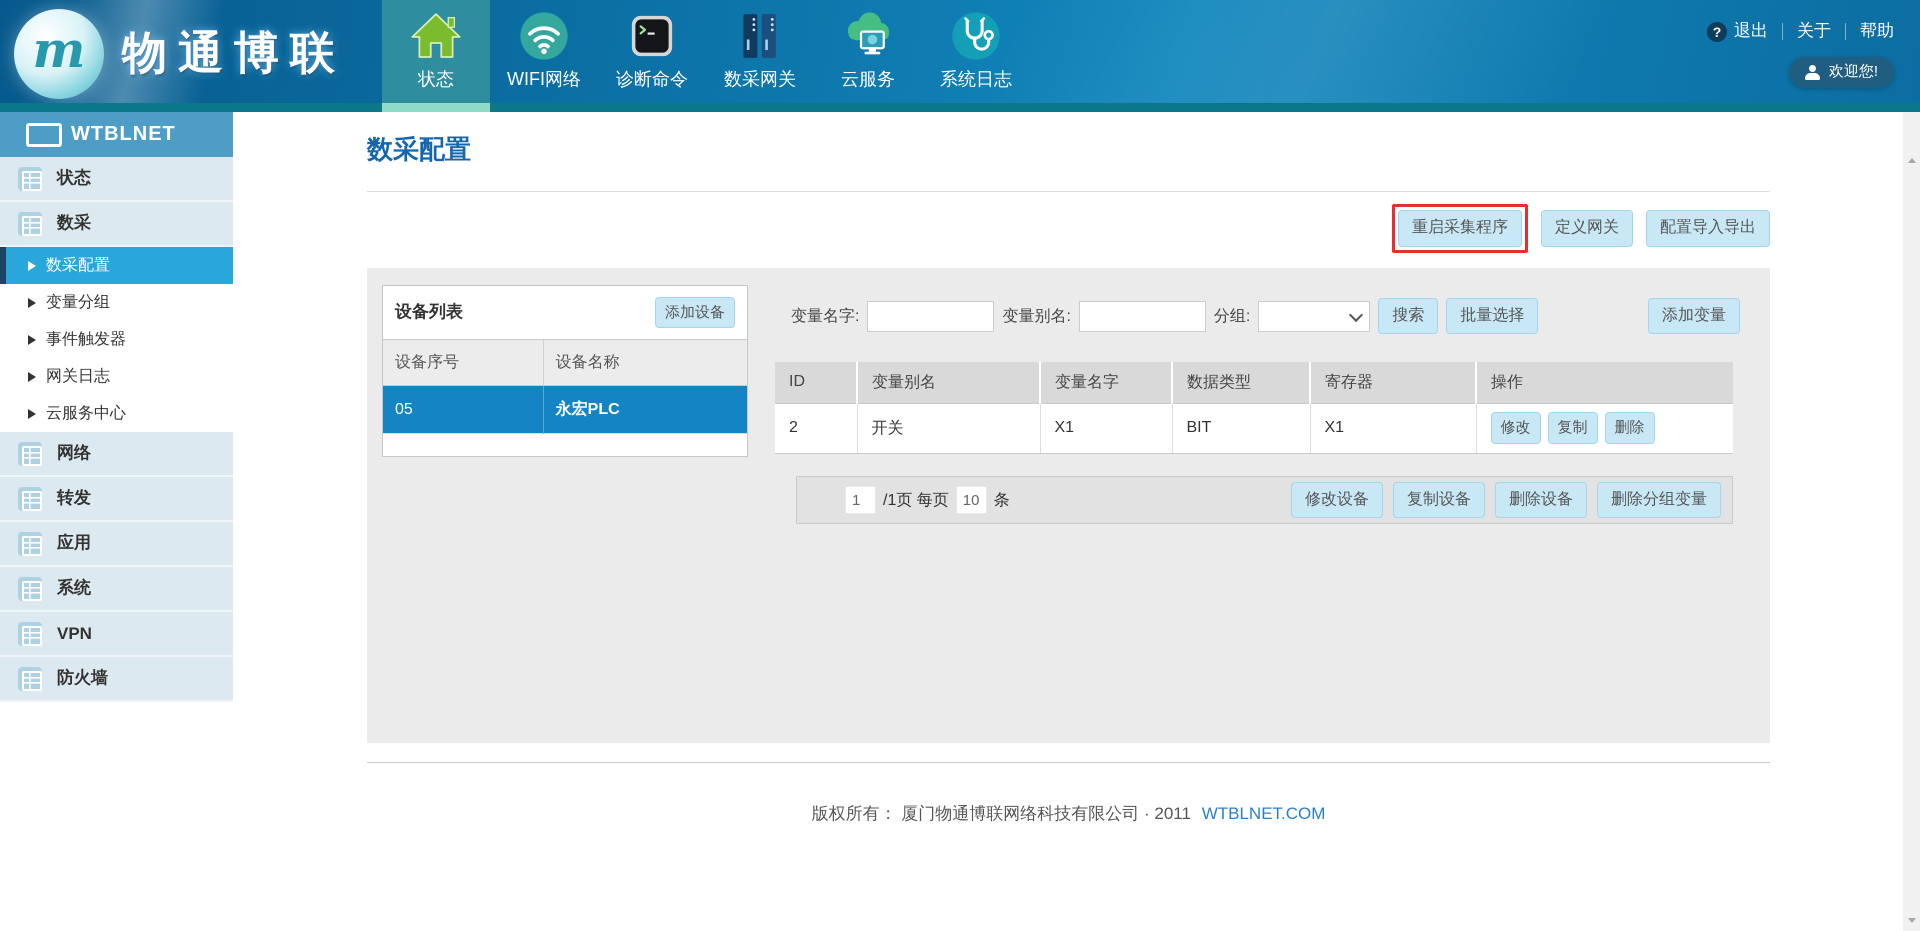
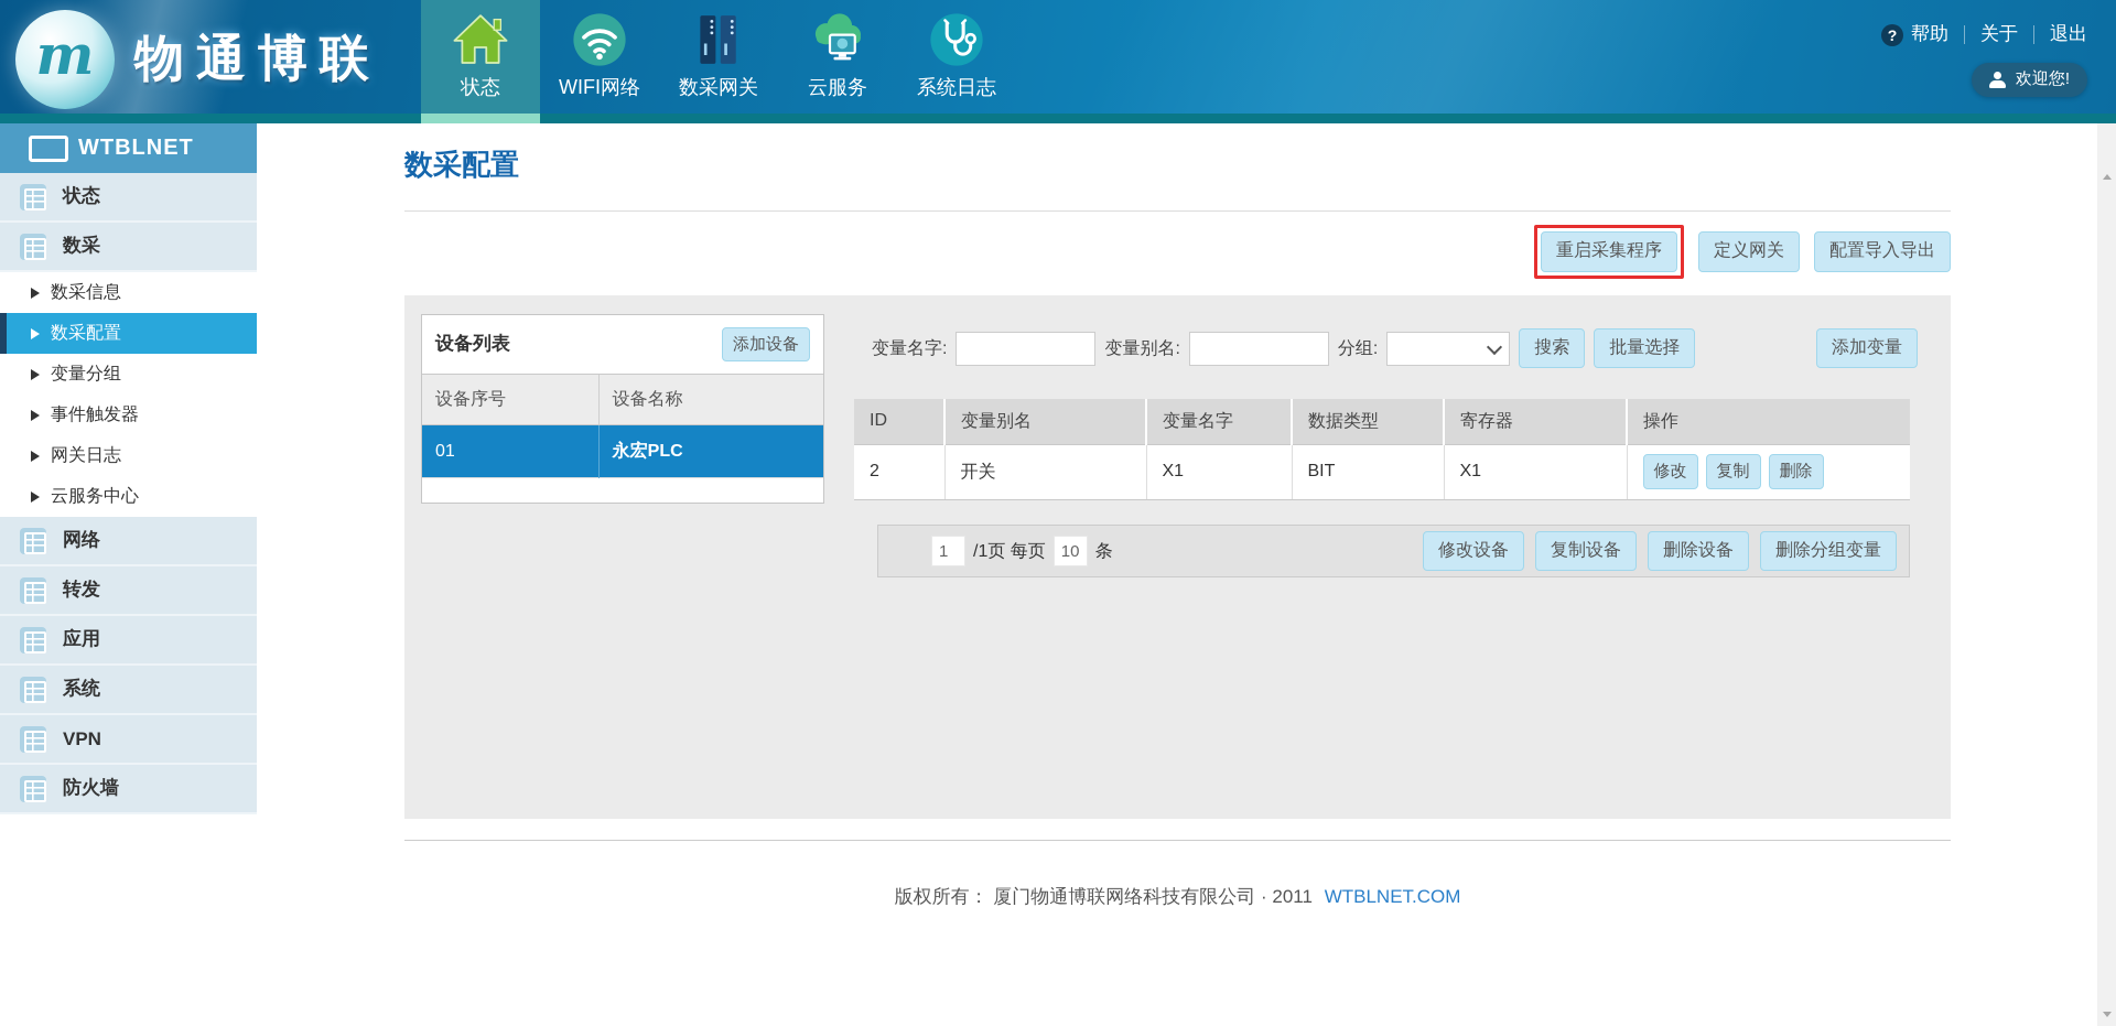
  m
  物通博联
  状态
  WIFI网络
- 诊断命令
  数采网关
  云服务
  系统日志
  ?
- 退出
+ 帮助
  关于
- 帮助
+ 退出
  欢迎您!
  WTBLNET
  状态
  数采
+ 数采信息
  数采配置
  变量分组
  事件触发器
  网关日志
  云服务中心
  网络
  转发
  应用
  系统
  VPN
  防火墙
  数采配置
  重启采集程序
  定义网关
  配置导入导出
  设备列表
  添加设备
  设备序号	设备名称
- 05	永宏PLC
+ 01	永宏PLC
  变量名字:
  变量别名:
  分组:
  搜索
  批量选择
  添加变量
  ID	变量别名	变量名字	数据类型	寄存器	操作
  2	开关	X1	BIT	X1	修改 复制 删除
  1
  /1页 每页
  10
  条
  修改设备
  复制设备
  删除设备
  删除分组变量
  版权所有： 厦门物通博联网络科技有限公司 · 2011 WTBLNET.COM
